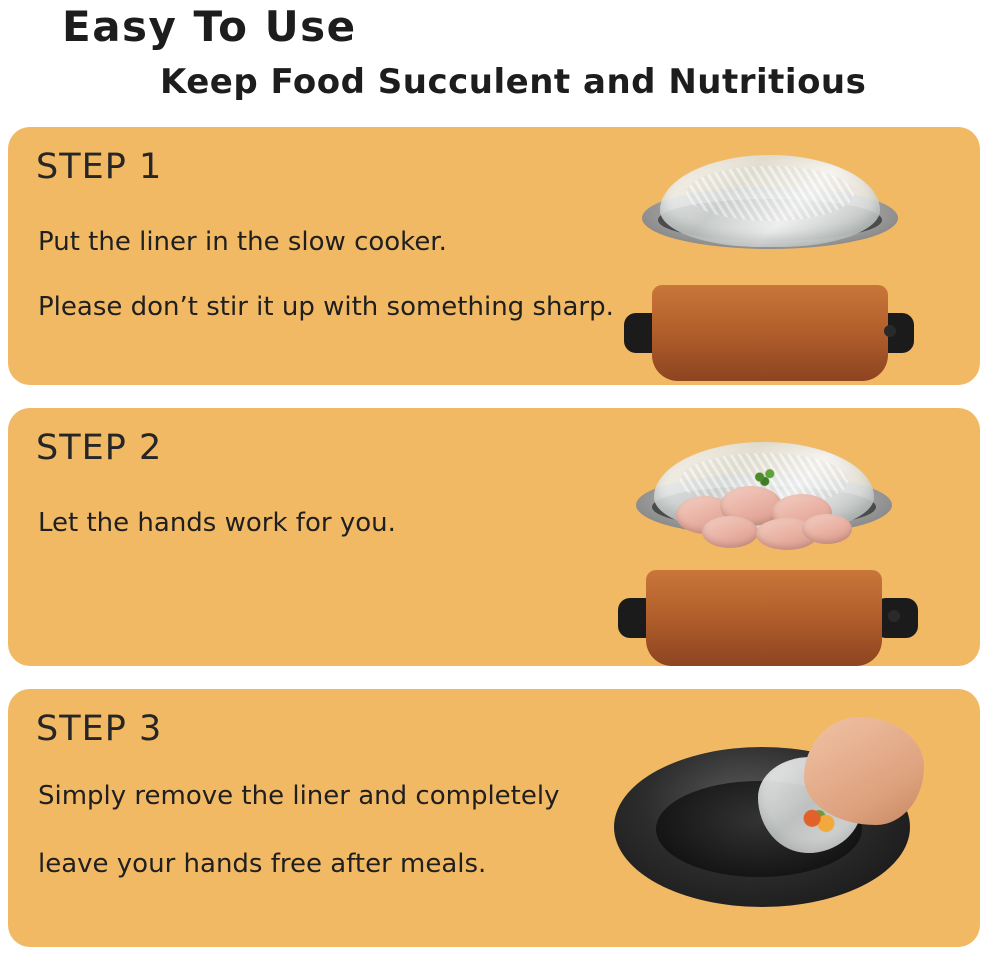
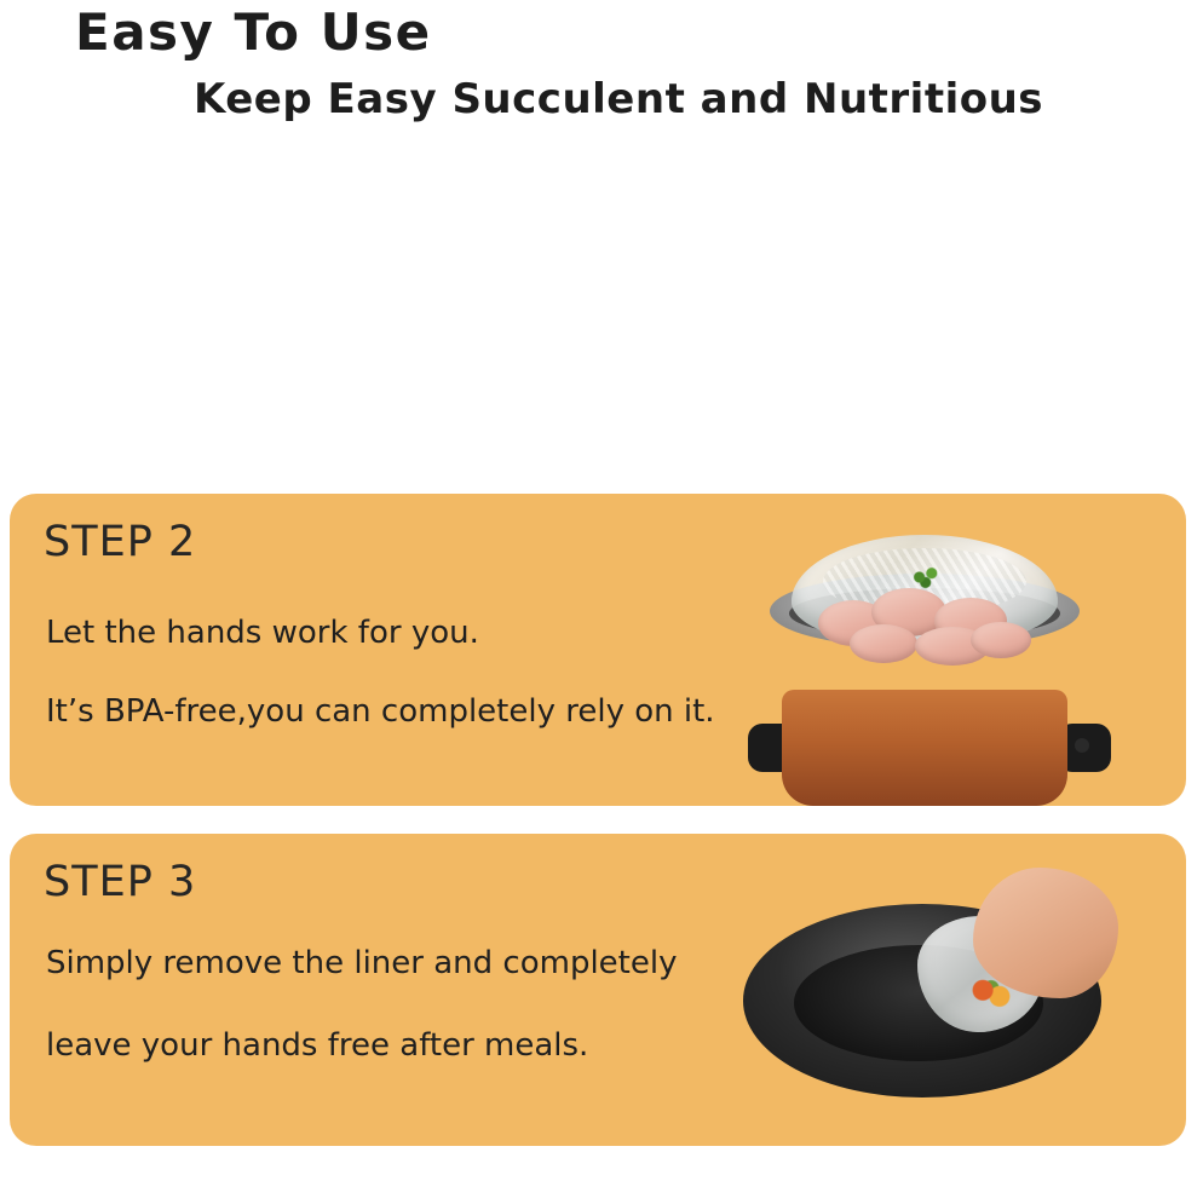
  Easy To Use
- Keep Food Succulent and Nutritious
+ Keep Easy Succulent and Nutritious
- STEP 1
- Put the liner in the slow cooker.
- Please don’t stir it up with something sharp.
  STEP 2
  Let the hands work for you.
+ It’s BPA-free,you can completely rely on it.
  STEP 3
  Simply remove the liner and completely
  leave your hands free after meals.
